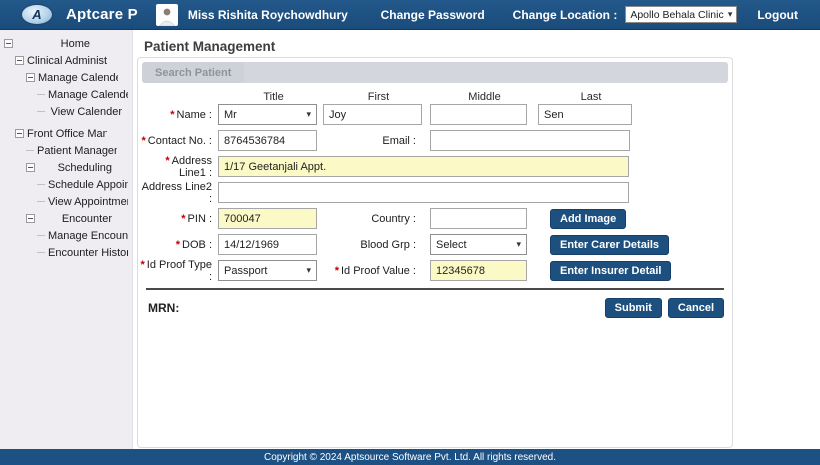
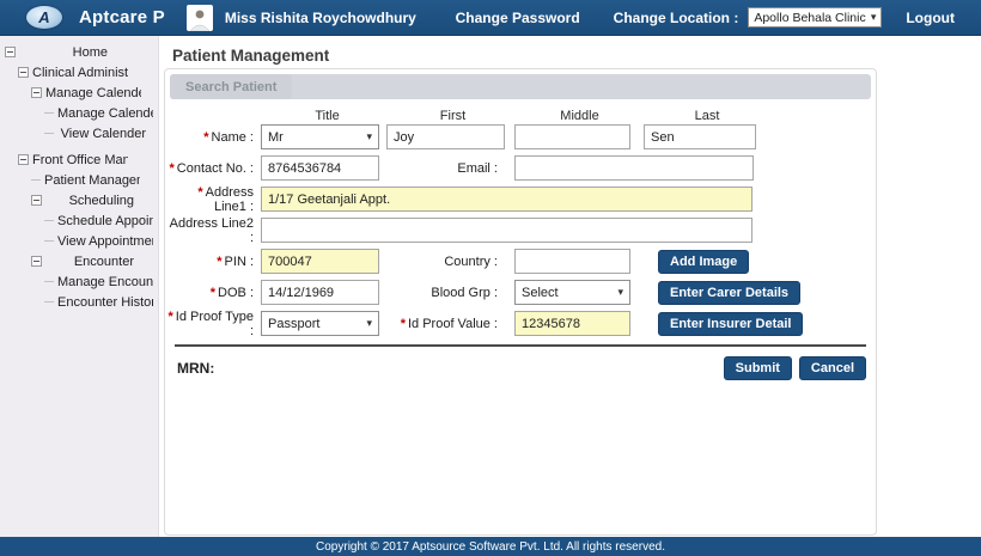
  A
  Aptcare P
  Miss Rishita Roychowdhury
  Change Password
  Change Location :
  Apollo Behala Clinic
  ▾
  Logout
  Home
  Clinical Administ
  Manage Calend
  Manage Calend
  View Calender
  Patient Manage
  Scheduling
  Schedule Appoin
  View Appointme
  Encounter
  Manage Encoun
  Encounter Histo
  Patient Management
  Search Patient
  Title
  First
  Middle
  Last
  * Name :
  Mr
  ▾
  Joy
  Sen
  * Contact No. :
  8764536784
  Email :
  * Address Line1 :
  1/17 Geetanjali Appt.
  Address Line2 :
  * PIN :
  700047
  Country :
  Add Image
  * DOB :
  14/12/1969
  Blood Grp :
  Select
  ▾
  Enter Carer Details
  * Id Proof Type :
  Passport
  ▾
  * Id Proof Value :
  12345678
  Enter Insurer Detail
  MRN:
  Submit
  Cancel
- Copyright © 2024 Aptsource Software Pvt. Ltd. All rights reserved.
+ Copyright © 2017 Aptsource Software Pvt. Ltd. All rights reserved.
